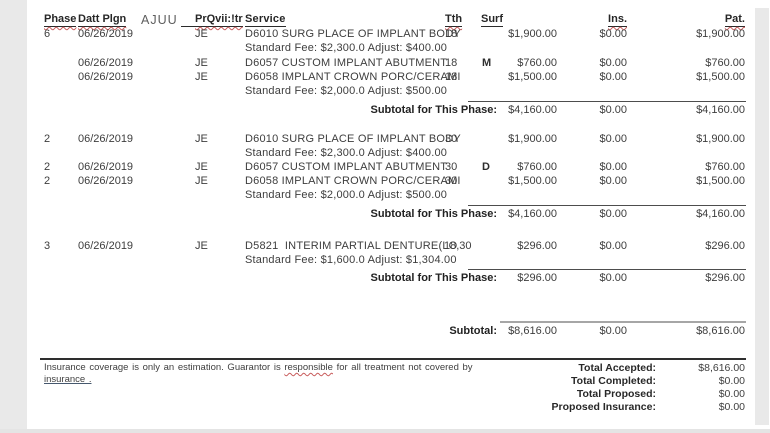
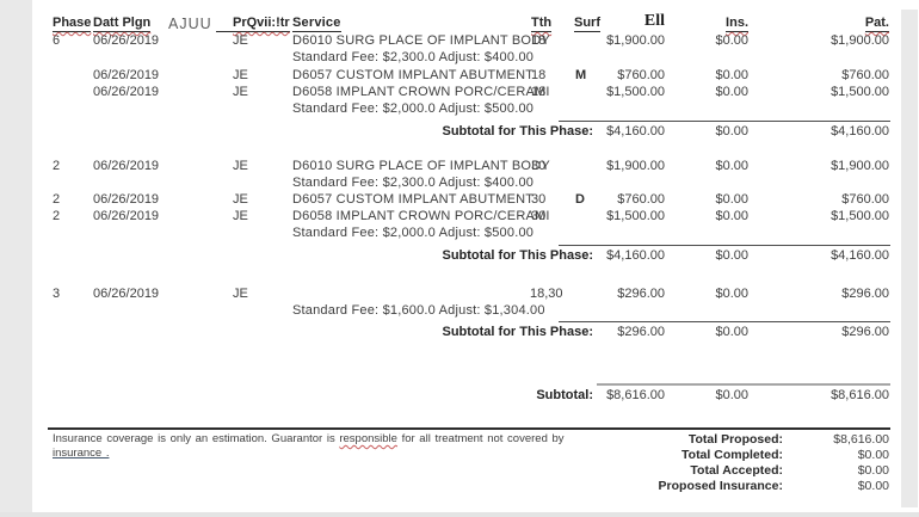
  Phase
  Datt Plgn
  AJUU
  PrQvii:!tr
  Service
  Tth
  Surf
+ Ell
  Ins.
  Pat.
  6
  06/26/2019
  JE
  D6010 SURG PLACE OF IMPLANT BODY
  18
  $1,900.00
  $0.00
  $1,900.00
  Standard Fee: $2,300.0 Adjust: $400.00
  06/26/2019
  JE
  D6057 CUSTOM IMPLANT ABUTMENT
  18
  M
  $760.00
  $0.00
  $760.00
  06/26/2019
  JE
  D6058 IMPLANT CROWN PORC/CERAMI
  18
  $1,500.00
  $0.00
  $1,500.00
  Standard Fee: $2,000.0 Adjust: $500.00
  Subtotal for This Phase:
  $4,160.00
  $0.00
  $4,160.00
  2
  06/26/2019
  JE
  D6010 SURG PLACE OF IMPLANT BODY
  30
  $1,900.00
  $0.00
  $1,900.00
  Standard Fee: $2,300.0 Adjust: $400.00
  2
  06/26/2019
  JE
  D6057 CUSTOM IMPLANT ABUTMENT
  30
  D
  $760.00
  $0.00
  $760.00
  2
  06/26/2019
  JE
  D6058 IMPLANT CROWN PORC/CERAMI
  30
  $1,500.00
  $0.00
  $1,500.00
  Standard Fee: $2,000.0 Adjust: $500.00
  Subtotal for This Phase:
  $4,160.00
  $0.00
  $4,160.00
  3
  06/26/2019
  JE
- D5821 INTERIM PARTIAL DENTURE(LO
  18,30
  $296.00
  $0.00
  $296.00
  Standard Fee: $1,600.0 Adjust: $1,304.00
  Subtotal for This Phase:
  $296.00
  $0.00
  $296.00
  Subtotal:
  $8,616.00
  $0.00
  $8,616.00
  Insurance coverage is only an estimation. Guarantor is responsible for all treatment not covered by
  insurance .
- Total Accepted:
+ Total Proposed:
  $8,616.00
  Total Completed:
  $0.00
- Total Proposed:
+ Total Accepted:
  $0.00
  Proposed Insurance:
  $0.00
